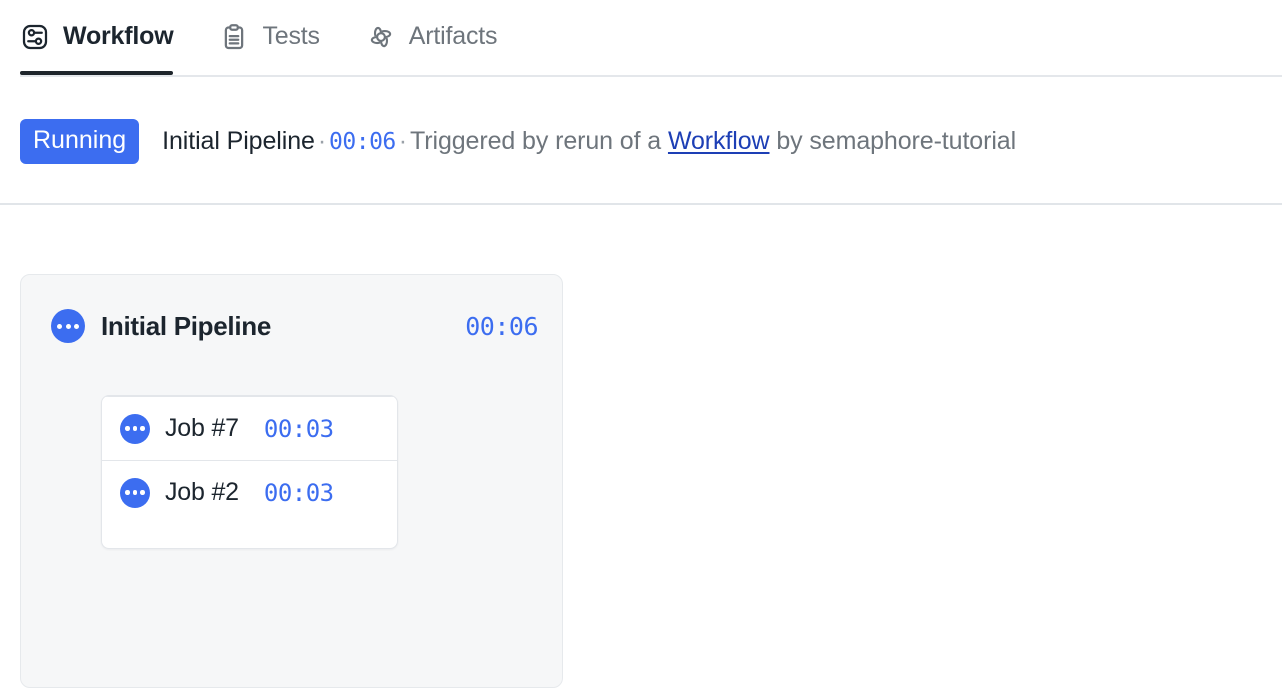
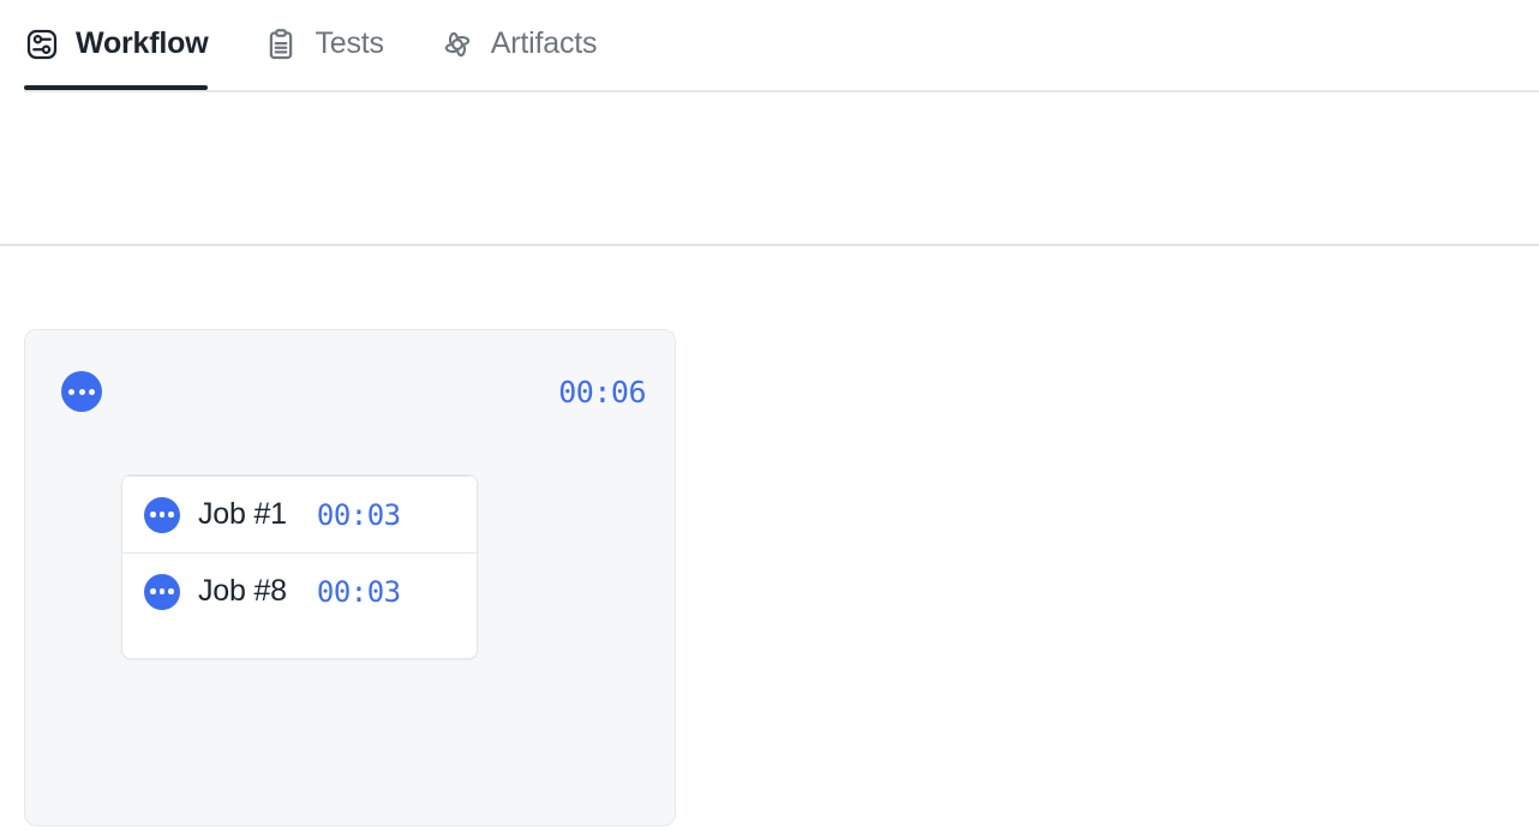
  Workflow
  Tests
  Artifacts
- Running
- Initial Pipeline·00:06·Triggered by rerun of a Workflow by semaphore-tutorial
- Initial Pipeline
  00:06
- Job #7
+ Job #1
  00:03
- Job #2
+ Job #8
  00:03
